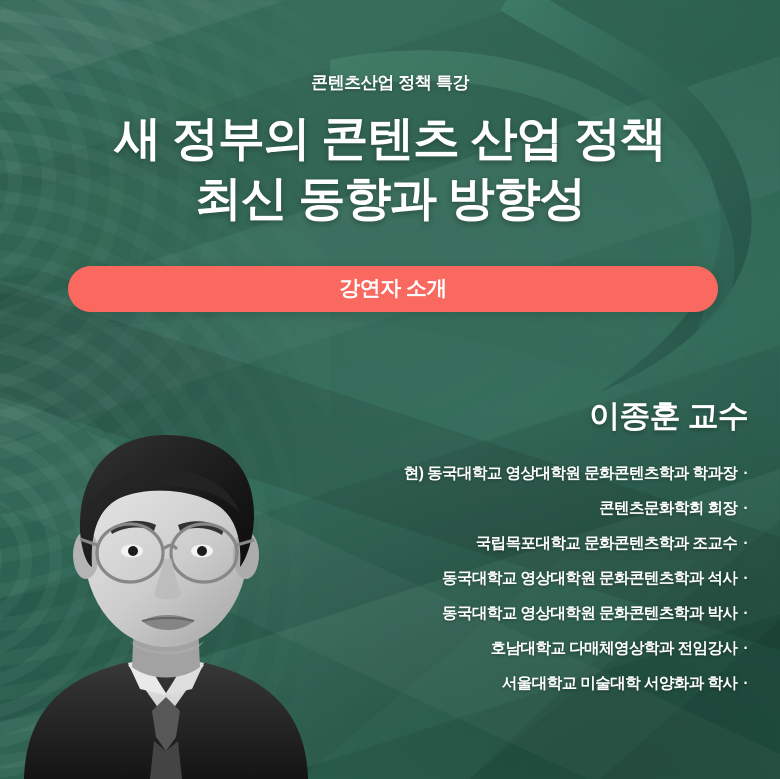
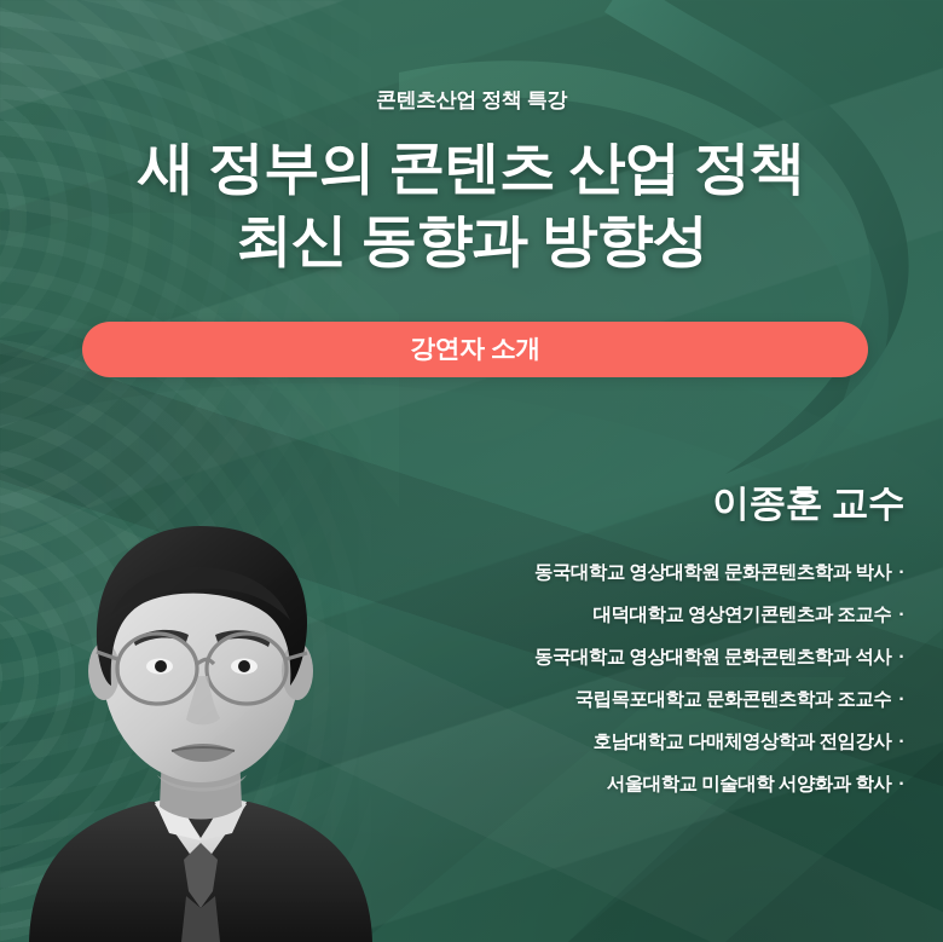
  콘텐츠산업 정책 특강
  새 정부의 콘텐츠 산업 정책
  최신 동향과 방향성
  강연자 소개
  이종훈 교수
- 현) 동국대학교 영상대학원 문화콘텐츠학과 학과장 ·
- 콘텐츠문화학회 회장 ·
- 국립목포대학교 문화콘텐츠학과 조교수 ·
+ 동국대학교 영상대학원 문화콘텐츠학과 박사 ·
+ 대덕대학교 영상연기콘텐츠과 조교수 ·
  동국대학교 영상대학원 문화콘텐츠학과 석사 ·
- 동국대학교 영상대학원 문화콘텐츠학과 박사 ·
+ 국립목포대학교 문화콘텐츠학과 조교수 ·
  호남대학교 다매체영상학과 전임강사 ·
  서울대학교 미술대학 서양화과 학사 ·
